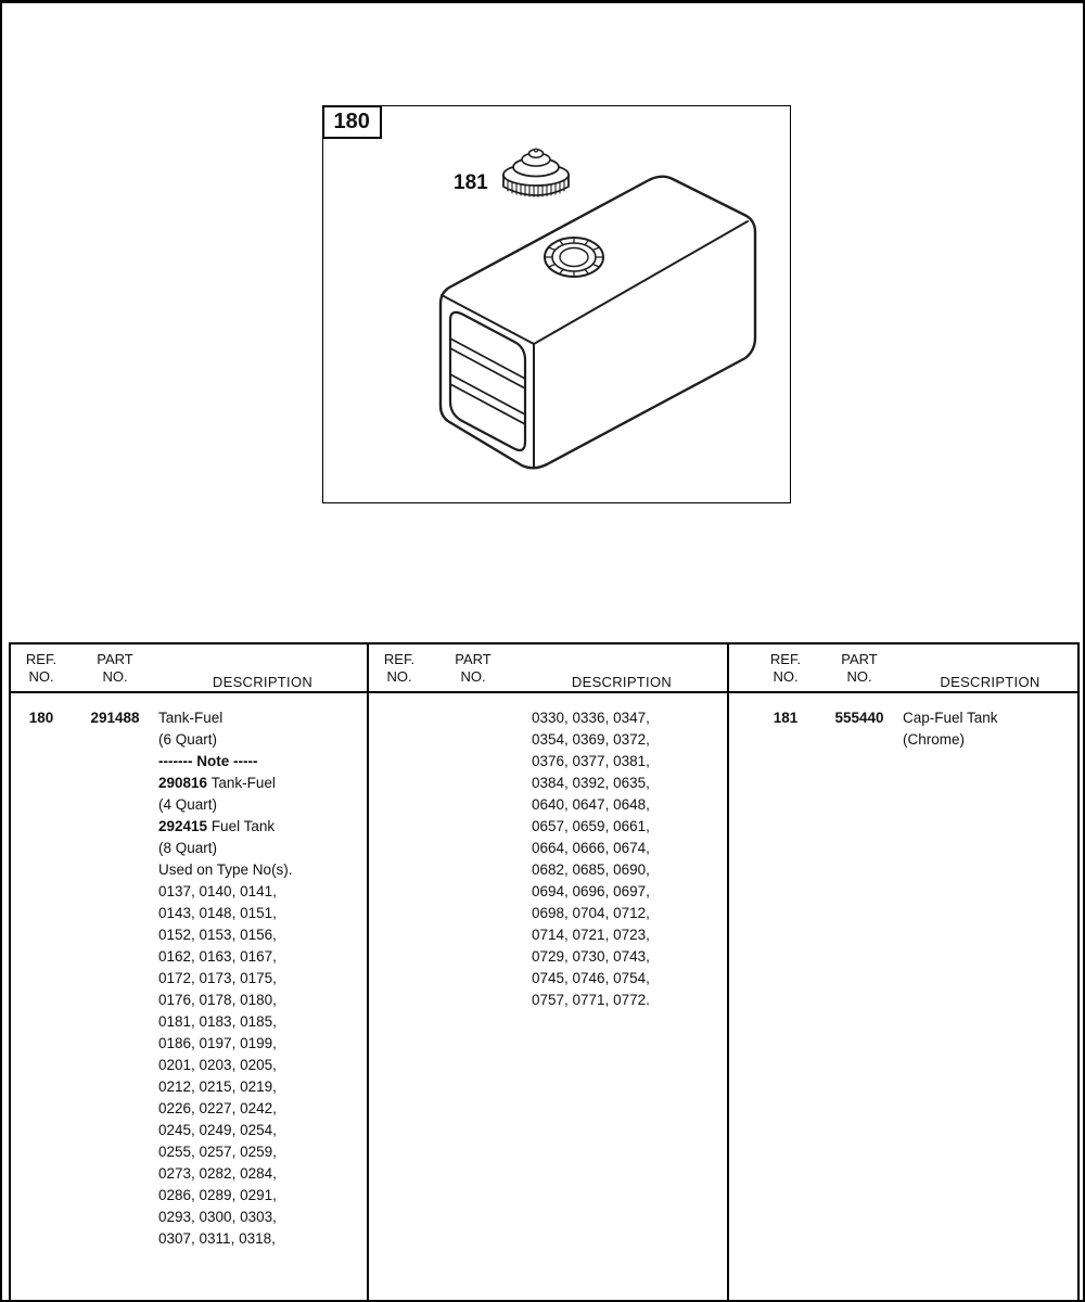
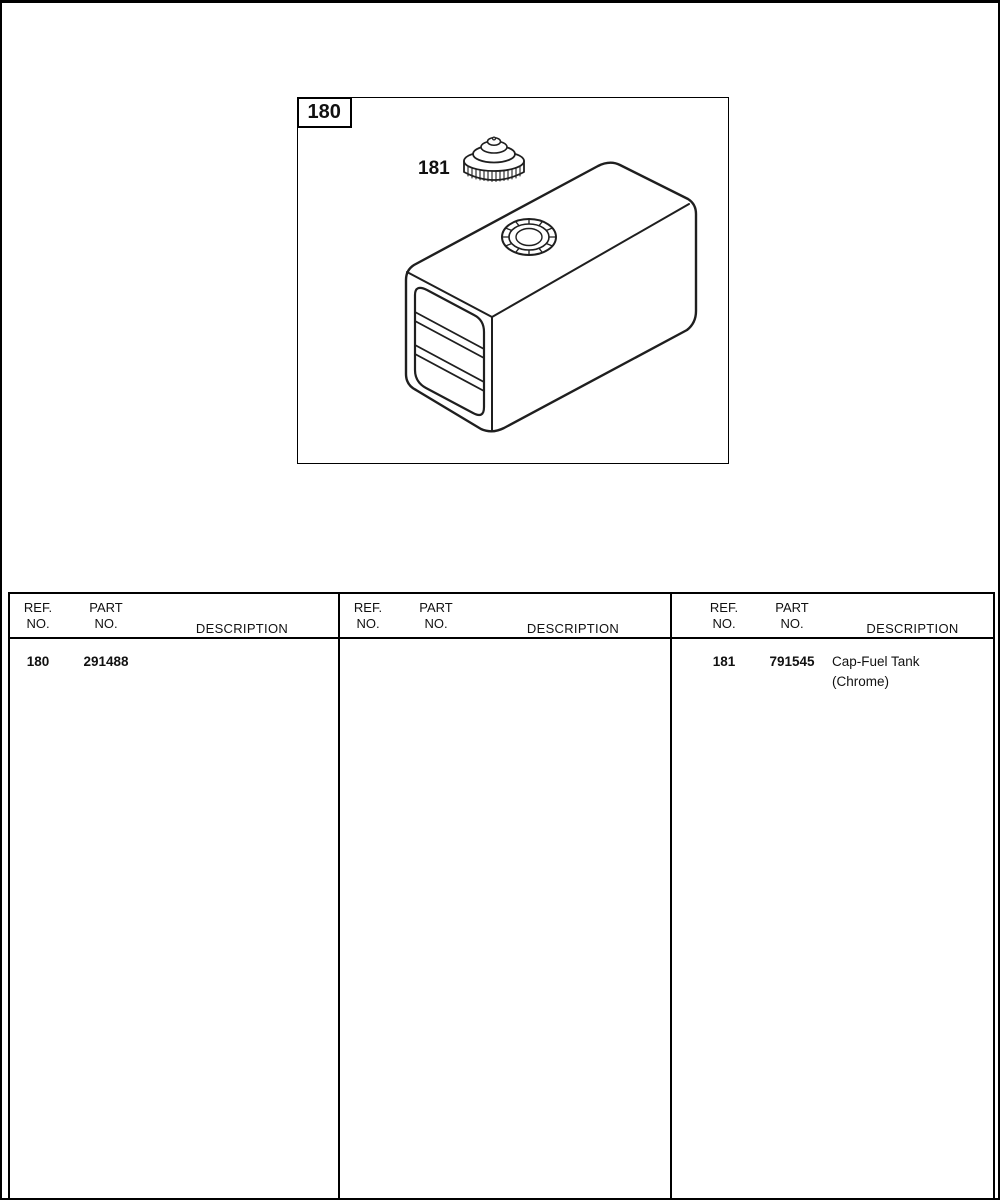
  180
  181
  REF.
  NO.
  PART
  NO.
  DESCRIPTION
  180
  291488
- Tank-Fuel
- (6 Quart)
- ------- Note -----
- 290816 Tank-Fuel
- (4 Quart)
- 292415 Fuel Tank
- (8 Quart)
- Used on Type No(s).
- 0137, 0140, 0141,
- 0143, 0148, 0151,
- 0152, 0153, 0156,
- 0162, 0163, 0167,
- 0172, 0173, 0175,
- 0176, 0178, 0180,
- 0181, 0183, 0185,
- 0186, 0197, 0199,
- 0201, 0203, 0205,
- 0212, 0215, 0219,
- 0226, 0227, 0242,
- 0245, 0249, 0254,
- 0255, 0257, 0259,
- 0273, 0282, 0284,
- 0286, 0289, 0291,
- 0293, 0300, 0303,
- 0307, 0311, 0318,
  REF.
  NO.
  PART
  NO.
  DESCRIPTION
- 0330, 0336, 0347,
- 0354, 0369, 0372,
- 0376, 0377, 0381,
- 0384, 0392, 0635,
- 0640, 0647, 0648,
- 0657, 0659, 0661,
- 0664, 0666, 0674,
- 0682, 0685, 0690,
- 0694, 0696, 0697,
- 0698, 0704, 0712,
- 0714, 0721, 0723,
- 0729, 0730, 0743,
- 0745, 0746, 0754,
- 0757, 0771, 0772.
  REF.
  NO.
  PART
  NO.
  DESCRIPTION
  181
- 555440
+ 791545
  Cap-Fuel Tank
  (Chrome)
